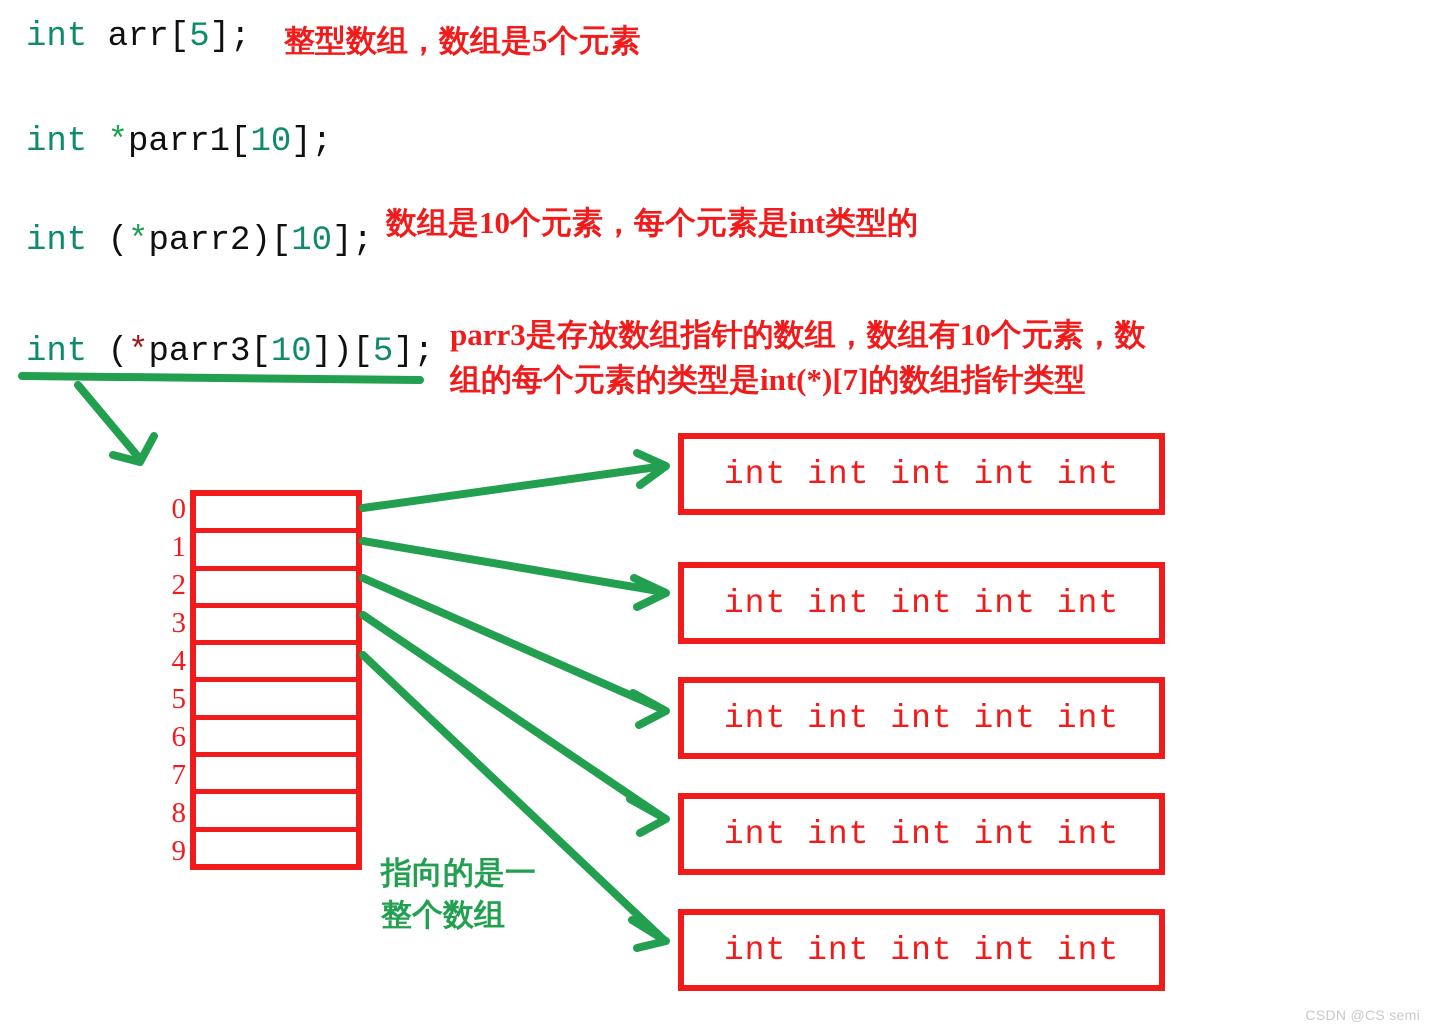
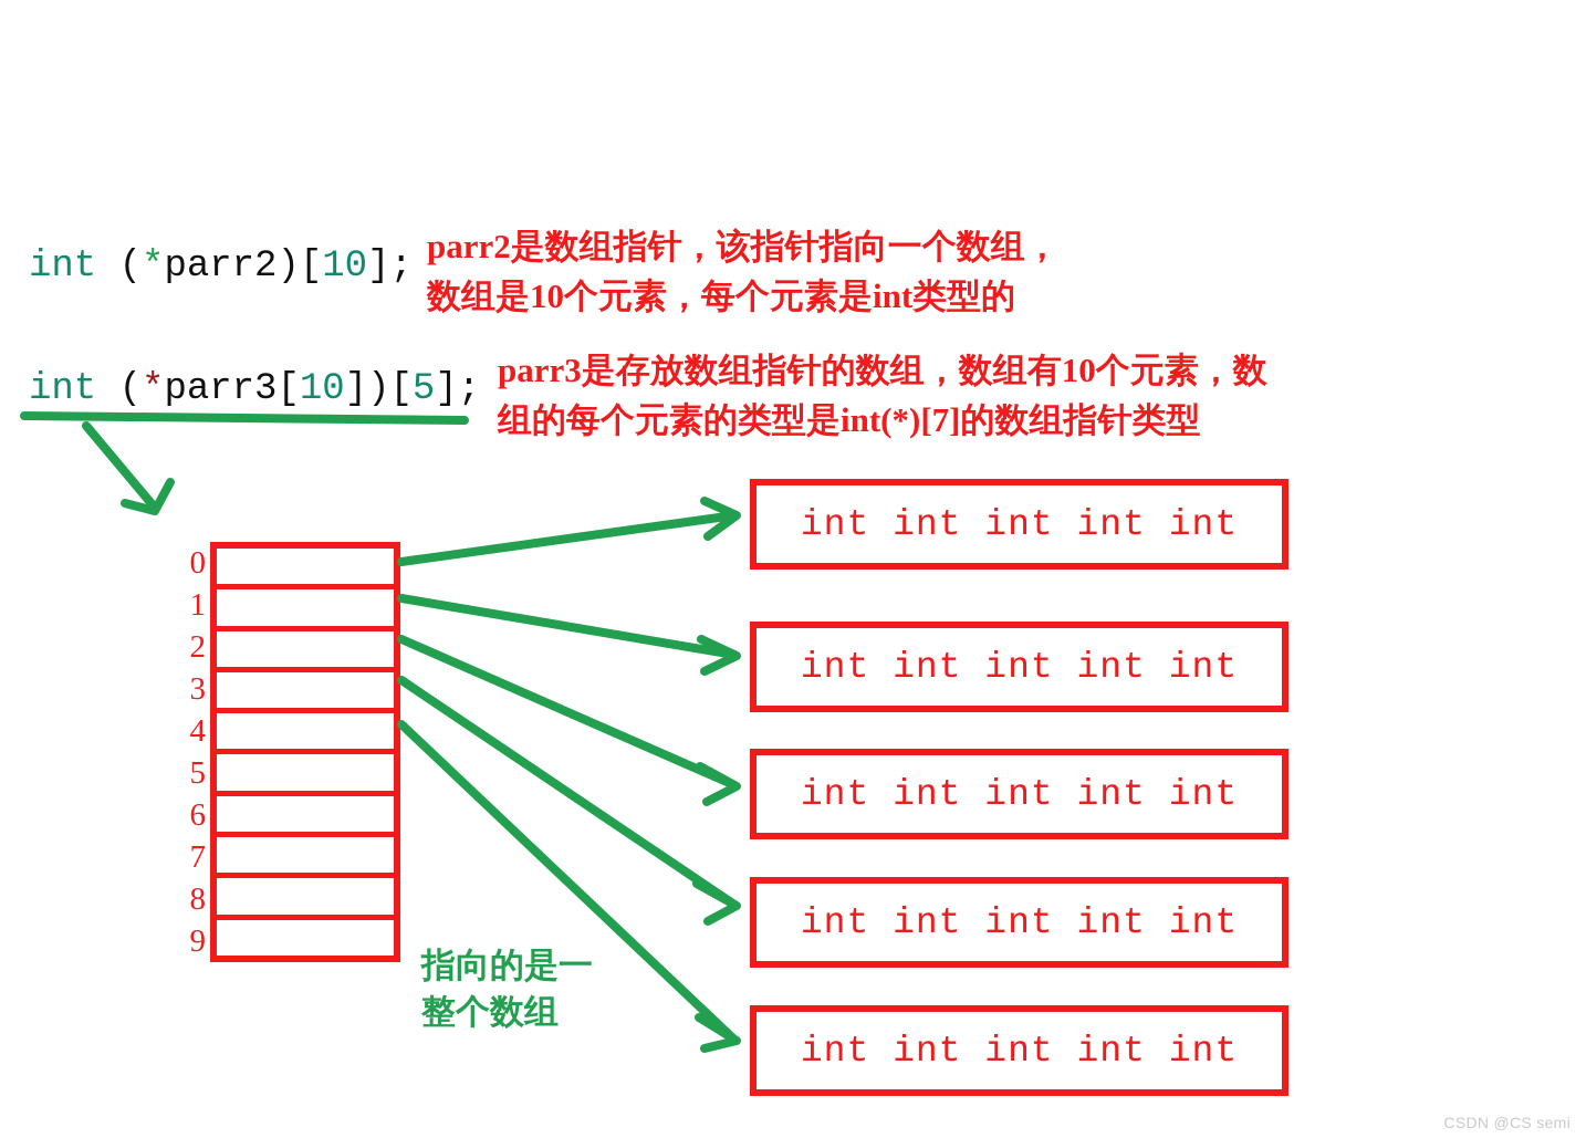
- int arr[5];
- 整型数组，数组是5个元素
- int *parr1[10];
  int (*parr2)[10];
+ parr2是数组指针，该指针指向一个数组，
  数组是10个元素，每个元素是int类型的
  int (*parr3[10])[5];
  parr3是存放数组指针的数组，数组有10个元素，数
  组的每个元素的类型是int(*)[7]的数组指针类型
  0
  1
  2
  3
  4
  5
  6
  7
  8
  9
  int int int int int
  int int int int int
  int int int int int
  int int int int int
  int int int int int
  指向的是一
  整个数组
  CSDN @CS semi
